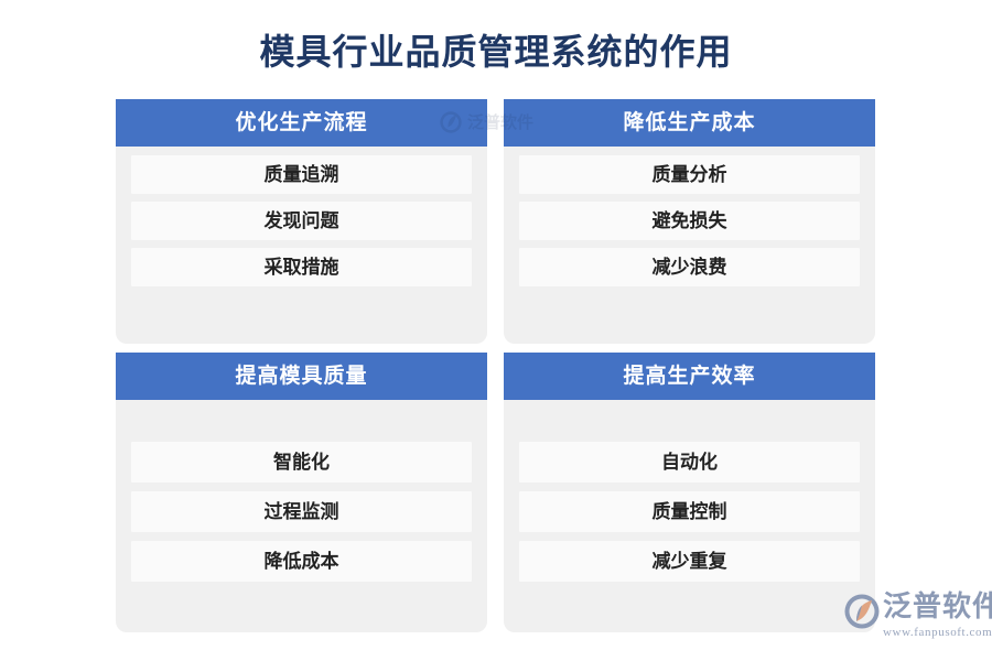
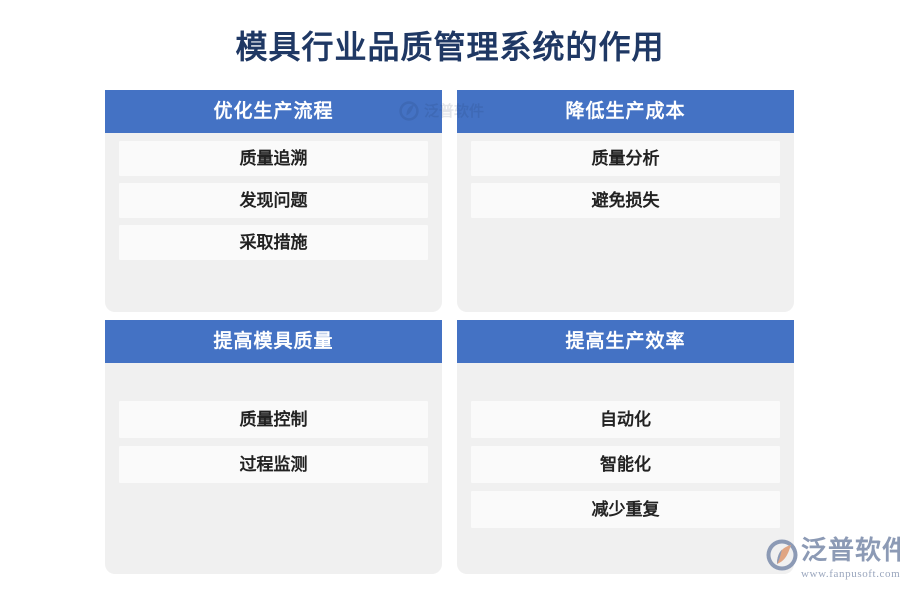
  模具行业品质管理系统的作用
  优化生产流程
  质量追溯
  发现问题
  采取措施
  降低生产成本
  质量分析
  避免损失
- 减少浪费
  提高模具质量
- 智能化
+ 质量控制
  过程监测
- 降低成本
  提高生产效率
  自动化
- 质量控制
+ 智能化
  减少重复
  泛普软件
  泛普软件 www.fanpusoft.com
